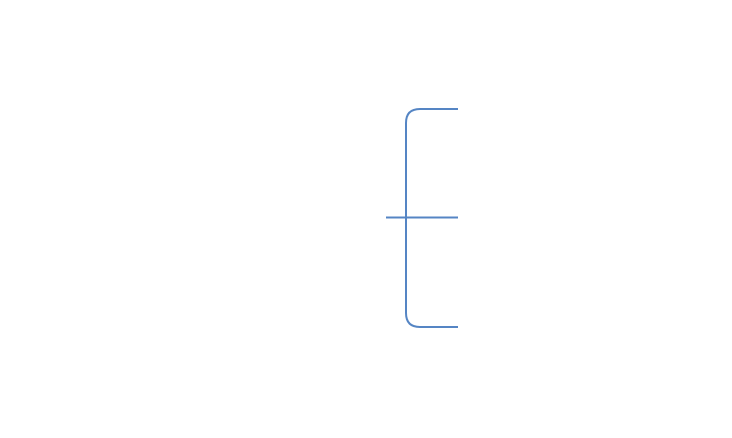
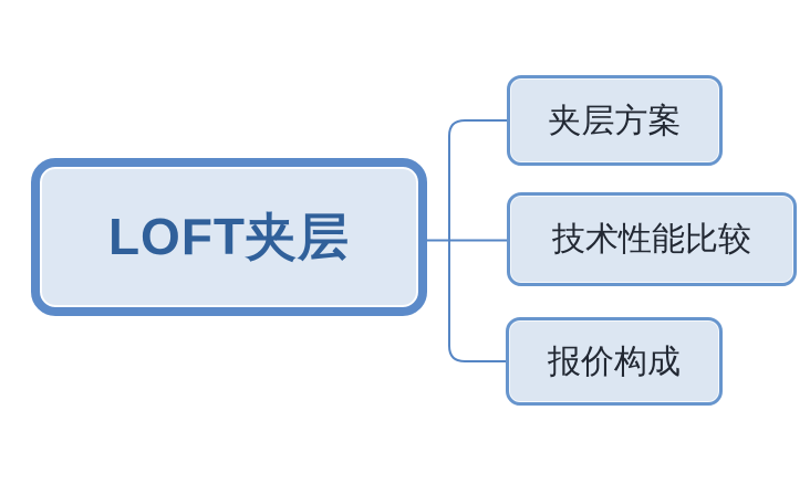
+ LOFT夹层
+ 夹层方案
+ 技术性能比较
+ 报价构成
